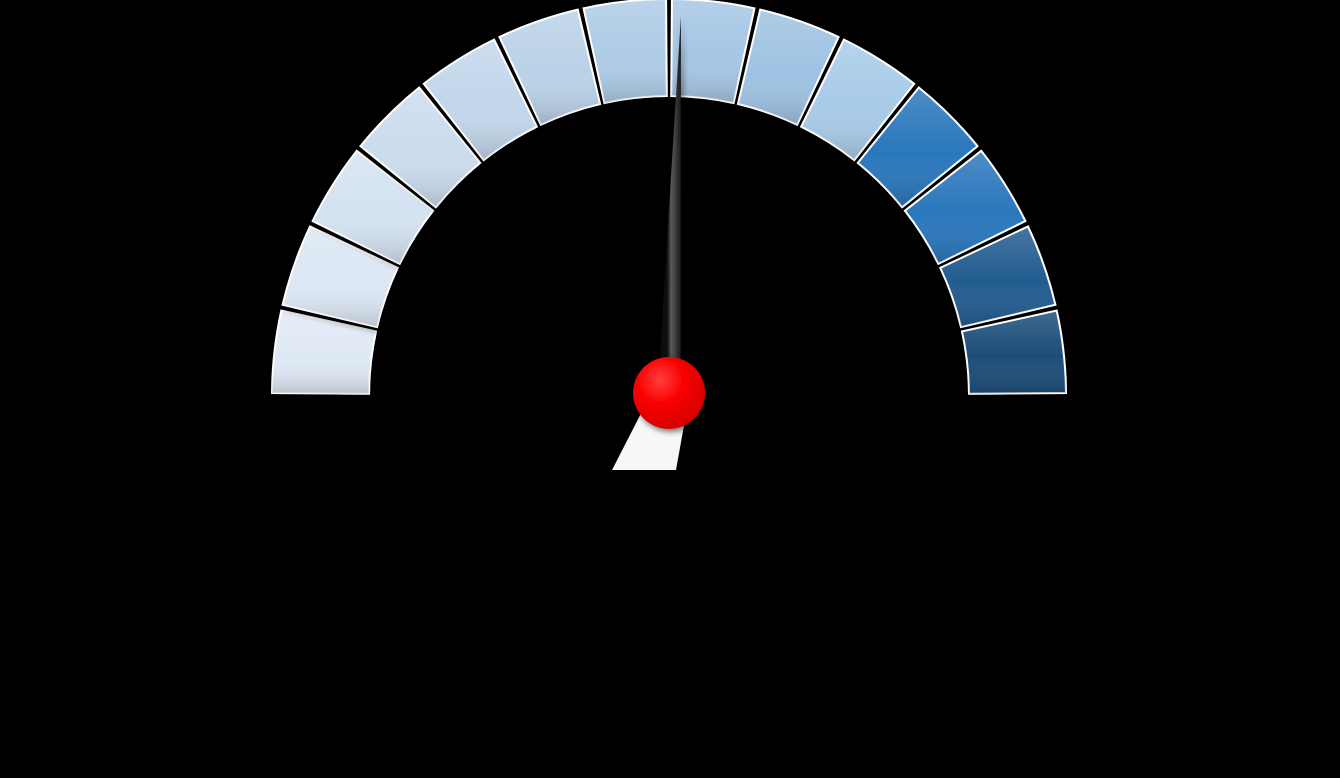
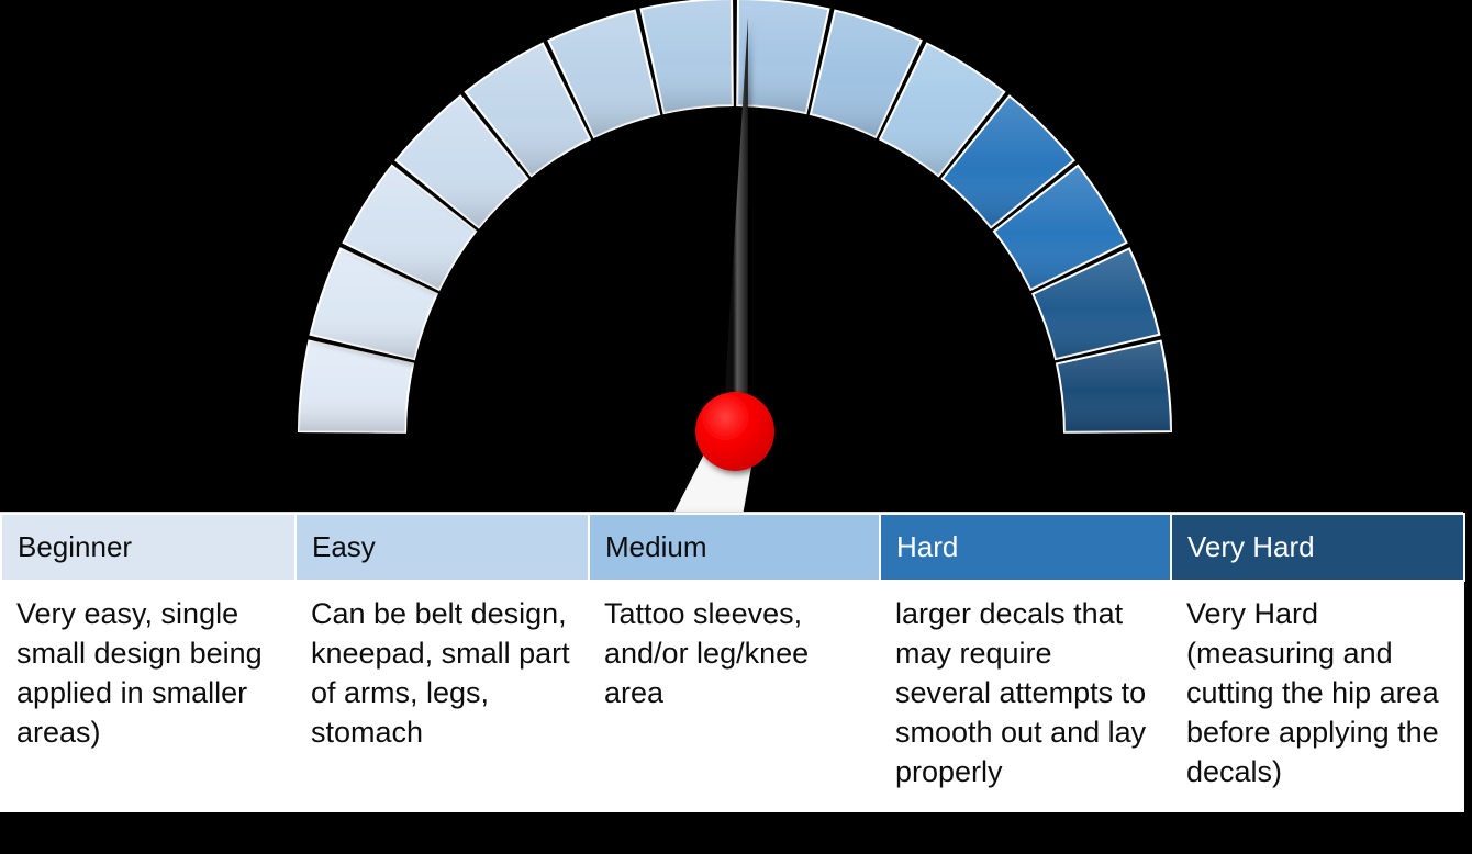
+ Beginner	Easy	Medium	Hard	Very Hard
+ Very easy, single small design being applied in smaller areas)	Can be belt design, kneepad, small part of arms, legs, stomach	Tattoo sleeves, and/or leg/knee area	larger decals that may require several attempts to smooth out and lay properly	Very Hard (measuring and cutting the hip area before applying the decals)
